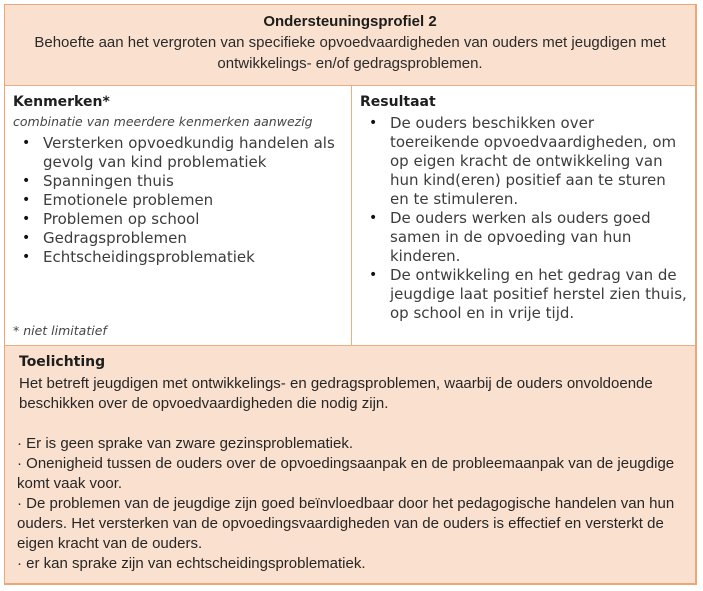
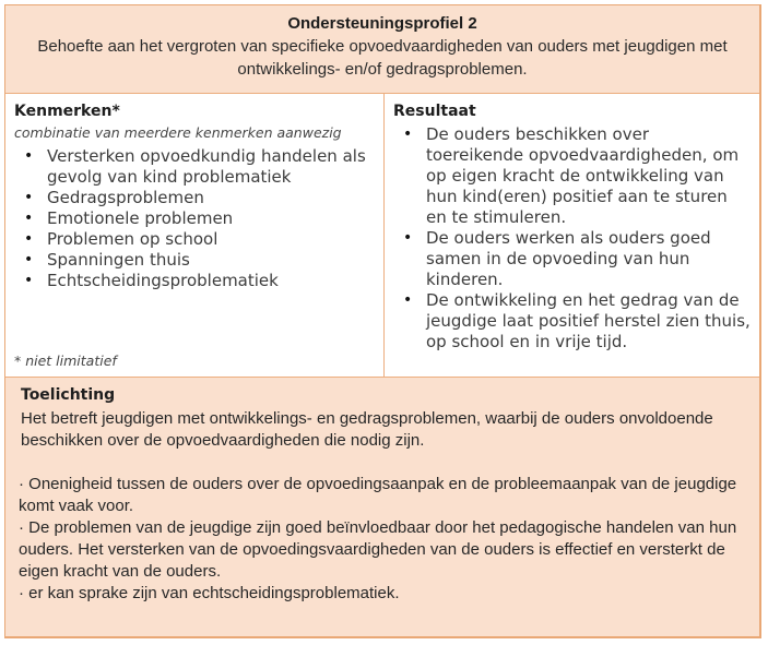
  Ondersteuningsprofiel 2
  Behoefte aan het vergroten van specifieke opvoedvaardigheden van ouders met jeugdigen met ontwikkelings- en/of gedragsproblemen.
  Kenmerken*
  combinatie van meerdere kenmerken aanwezig
  Versterken opvoedkundig handelen als gevolg van kind problematiek
- Spanningen thuis
+ Gedragsproblemen
  Emotionele problemen
  Problemen op school
- Gedragsproblemen
+ Spanningen thuis
  Echtscheidingsproblematiek
  * niet limitatief
  Resultaat
  De ouders beschikken over toereikende opvoedvaardigheden, om op eigen kracht de ontwikkeling van hun kind(eren) positief aan te sturen en te stimuleren.
  De ouders werken als ouders goed samen in de opvoeding van hun kinderen.
  De ontwikkeling en het gedrag van de jeugdige laat positief herstel zien thuis, op school en in vrije tijd.
  Toelichting
  Het betreft jeugdigen met ontwikkelings- en gedragsproblemen, waarbij de ouders onvoldoende beschikken over de opvoedvaardigheden die nodig zijn.
- · Er is geen sprake van zware gezinsproblematiek.
  · Onenigheid tussen de ouders over de opvoedingsaanpak en de probleemaanpak van de jeugdige komt vaak voor.
  · De problemen van de jeugdige zijn goed beïnvloedbaar door het pedagogische handelen van hun ouders. Het versterken van de opvoedingsvaardigheden van de ouders is effectief en versterkt de eigen kracht van de ouders.
  · er kan sprake zijn van echtscheidingsproblematiek.
